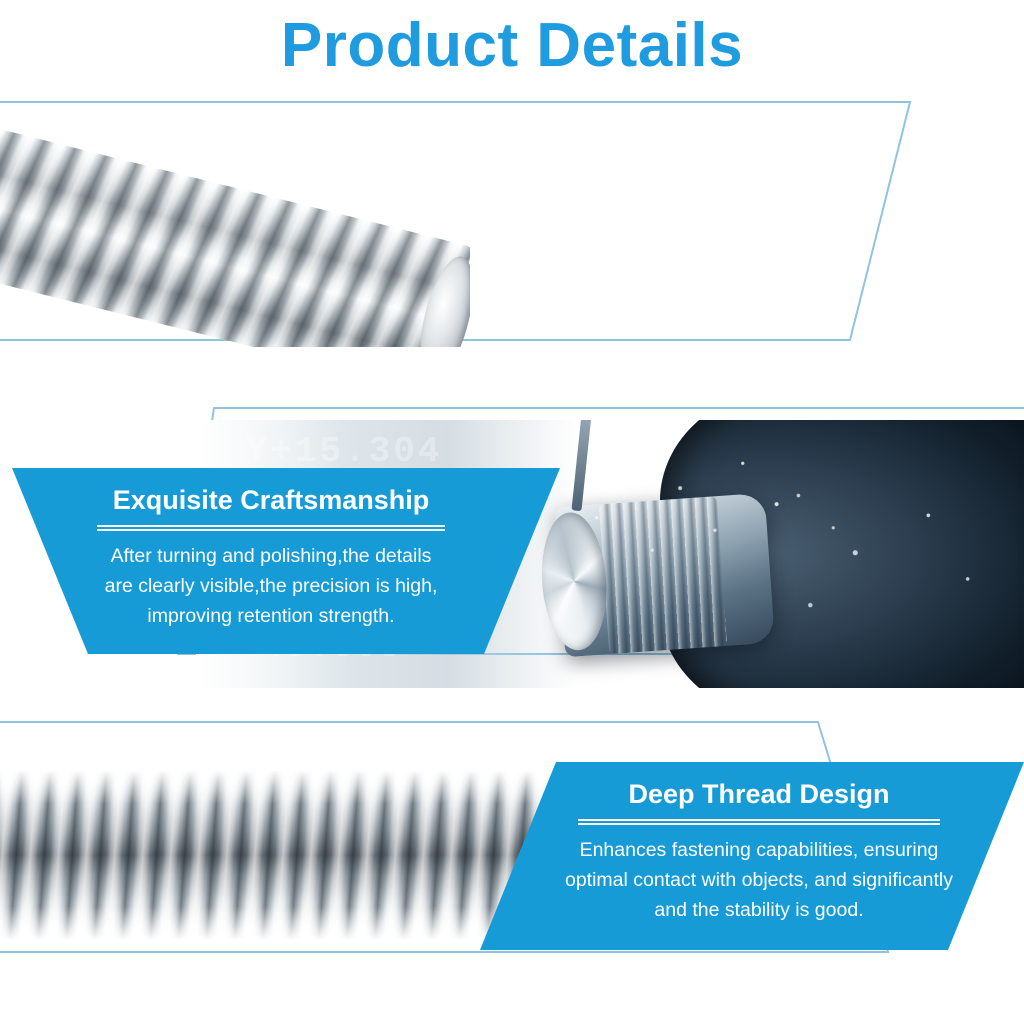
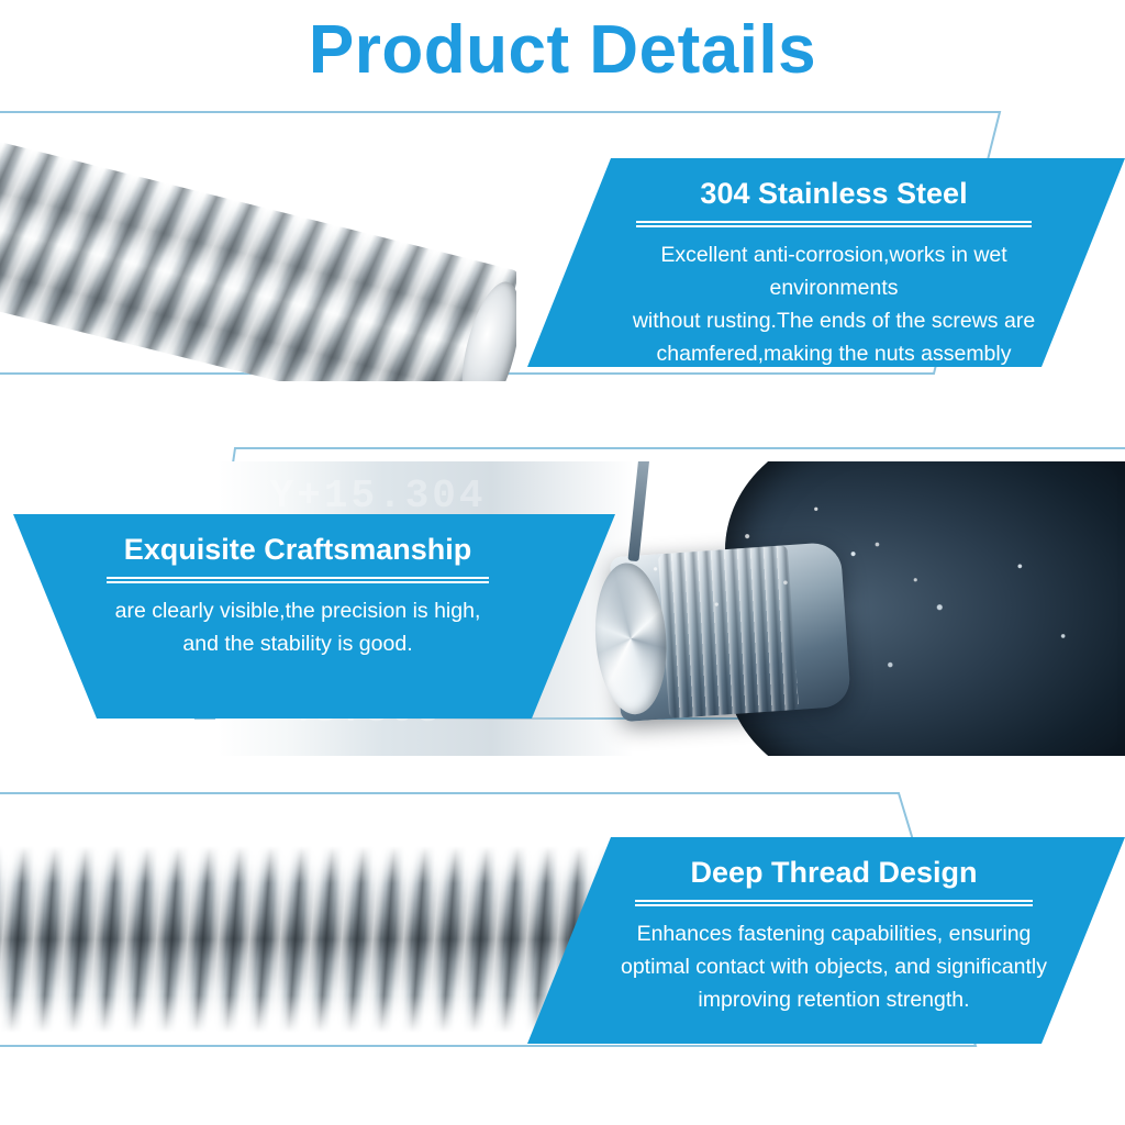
  Product Details
+ 304 Stainless Steel
+ Excellent anti-corrosion,works in wet environments
+ without rusting.The ends of the screws are
+ chamfered,making the nuts assembly
  Y+15.304
  Exquisite Craftsmanship
- After turning and polishing,the details
  are clearly visible,the precision is high,
- improving retention strength.
+ and the stability is good.
  Deep Thread Design
  Enhances fastening capabilities, ensuring
  optimal contact with objects, and significantly
- and the stability is good.
+ improving retention strength.
